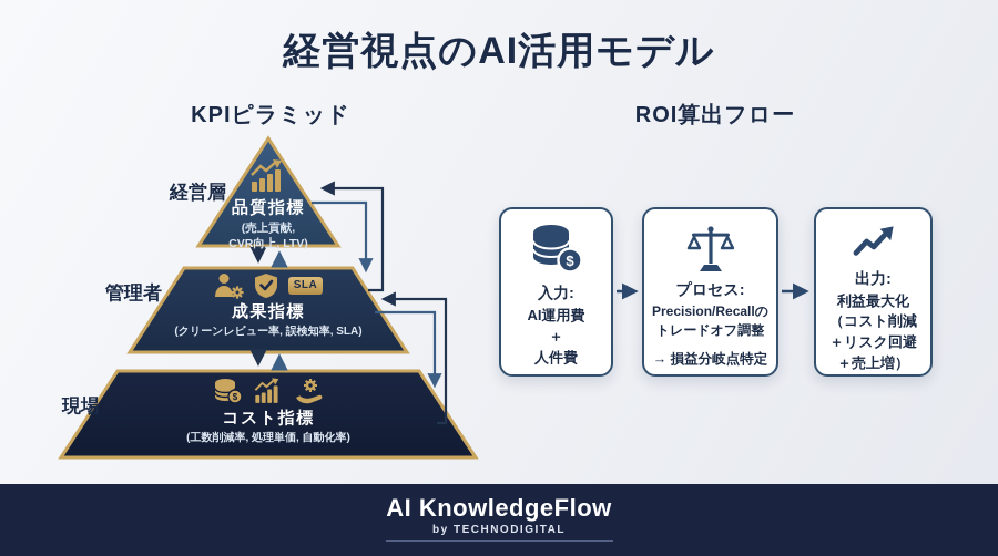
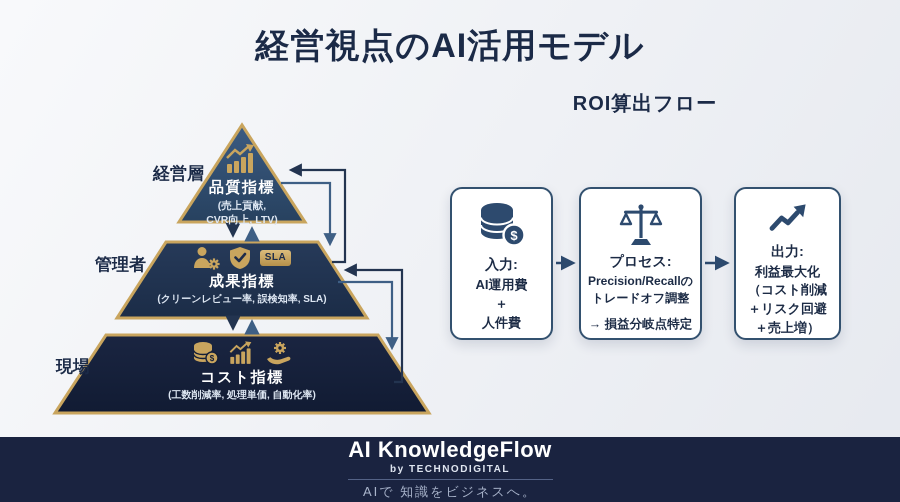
  経営視点のAI活用モデル
- KPIピラミッド
  ROI算出フロー
  経営層
  管理者
  現場
  品質指標
  (売上貢献,
  CVR向上, LTV)
  SLA
  成果指標
  (クリーンレビュー率, 誤検知率, SLA)
  $
  コスト指標
  (工数削減率, 処理単価, 自動化率)
  $
  入力:
  AI運用費
  ＋
  人件費
  プロセス:
  Precision/Recallの
  トレードオフ調整
  → 損益分岐点特定
  出力:
  利益最大化
  （コスト削減
  ＋リスク回避
  ＋売上増）
  AI KnowledgeFlow
  by TECHNODIGITAL
+ AIで 知識をビジネスへ。
